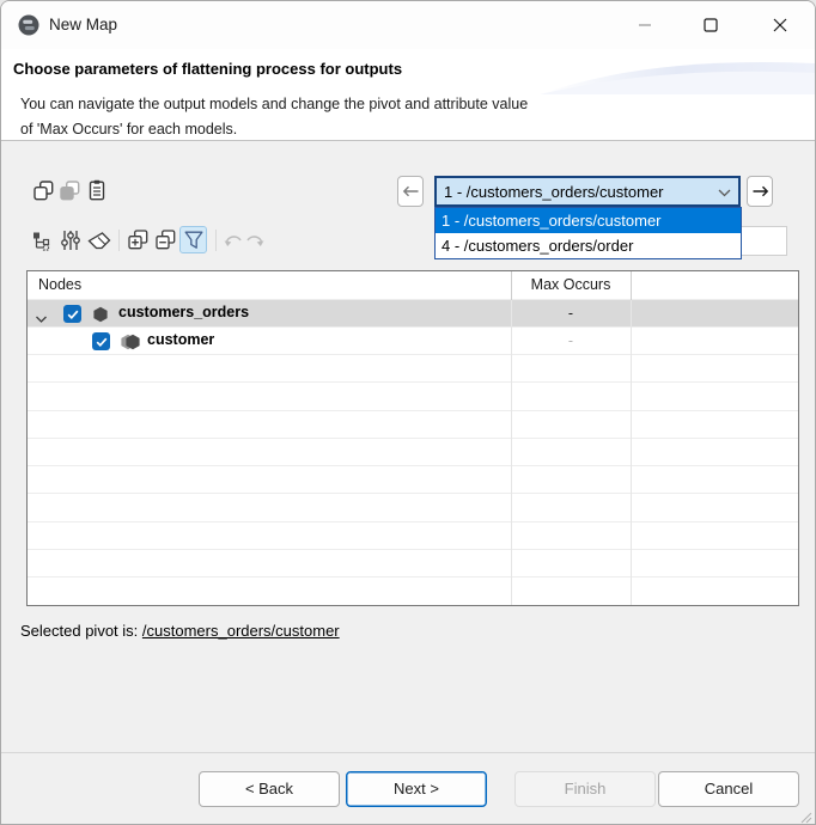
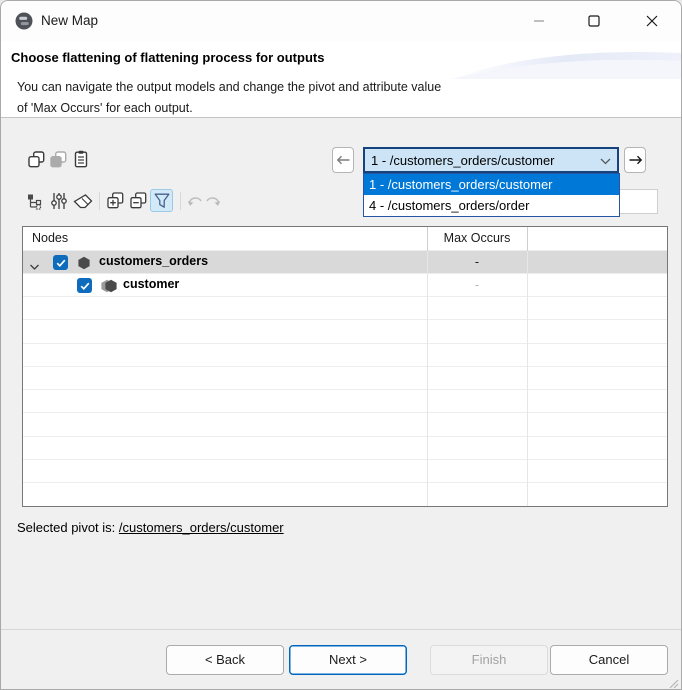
  New Map
- Choose parameters of flattening process for outputs
+ Choose flattening of flattening process for outputs
  You can navigate the output models and change the pivot and attribute value
- of 'Max Occurs' for each models.
+ of 'Max Occurs' for each output.
  1 - /customers_orders/customer
  1 - /customers_orders/customer
  4 - /customers_orders/order
  Nodes
  Max Occurs
  customers_orders
  -
  customer
  -
  Selected pivot is: /customers_orders/customer
  < Back
  Next >
  Finish
  Cancel
